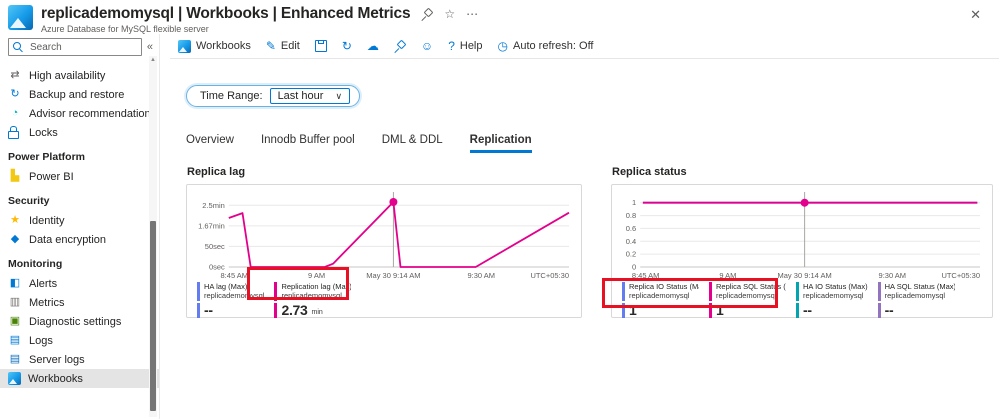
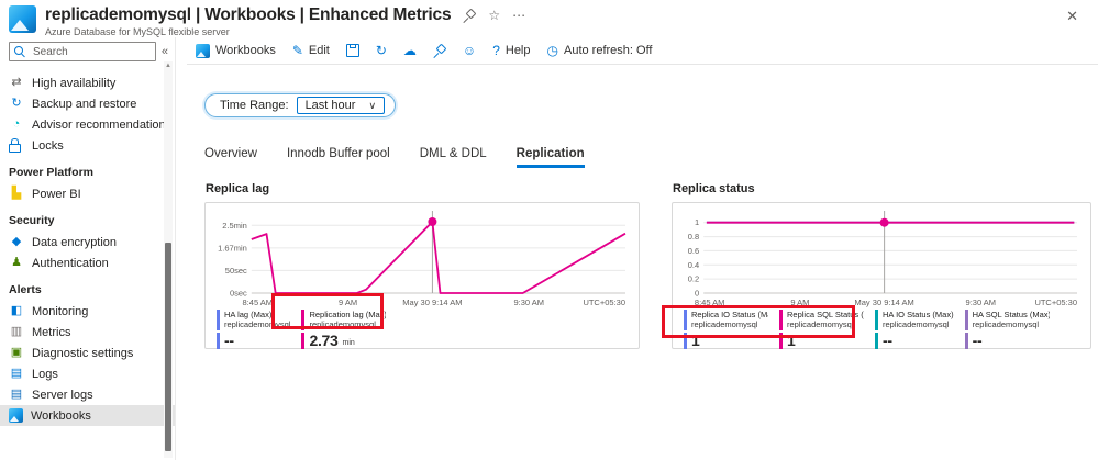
  replicademomysql | Workbooks | Enhanced Metrics
  ☆
  ⋯
  Azure Database for MySQL flexible server
  ✕
  Search
  «
  ⇄
  High availability
  ↻
  Backup and restore
  ◔
  Advisor recommendation
  Locks
  Power Platform
  ▙
  Power BI
  Security
- ★
- Identity
  ◆
  Data encryption
+ ♟
+ Authentication
- Monitoring
+ Alerts
  ◧
- Alerts
+ Monitoring
  ▥
  Metrics
  ▣
  Diagnostic settings
  ▤
  Logs
  ▤
  Server logs
  Workbooks
  Workbooks
  ✎
  Edit
  ↻
  ☁
  ☺
  ?
  Help
  ◷
  Auto refresh: Off
  Time Range:
  Last hour
  ∨
  Overview
  Innodb Buffer pool
  DML & DDL
  Replication
  Replica lag
  2.5min
  1.67min
  50sec
  0sec
  8:45 AM
  9 AM
  May 30 9:14 AM
  9:30 AM
  UTC+05:30
  HA lag (Max)
  replicademomysql
  --
  Replication lag (Max)
  replicademomysql
  2.73
  Replica status
  1
  0.8
  0.6
  0.4
  0.2
  0
  8:45 AM
  9 AM
  May 30 9:14 AM
  9:30 AM
  UTC+05:30
  Replica IO Status (M
  replicademomysql
  1
  Replica SQL Status (
  replicademomysql
  1
  HA IO Status (Max)
  replicademomysql
  --
  HA SQL Status (Max
  replicademomysql
  --
